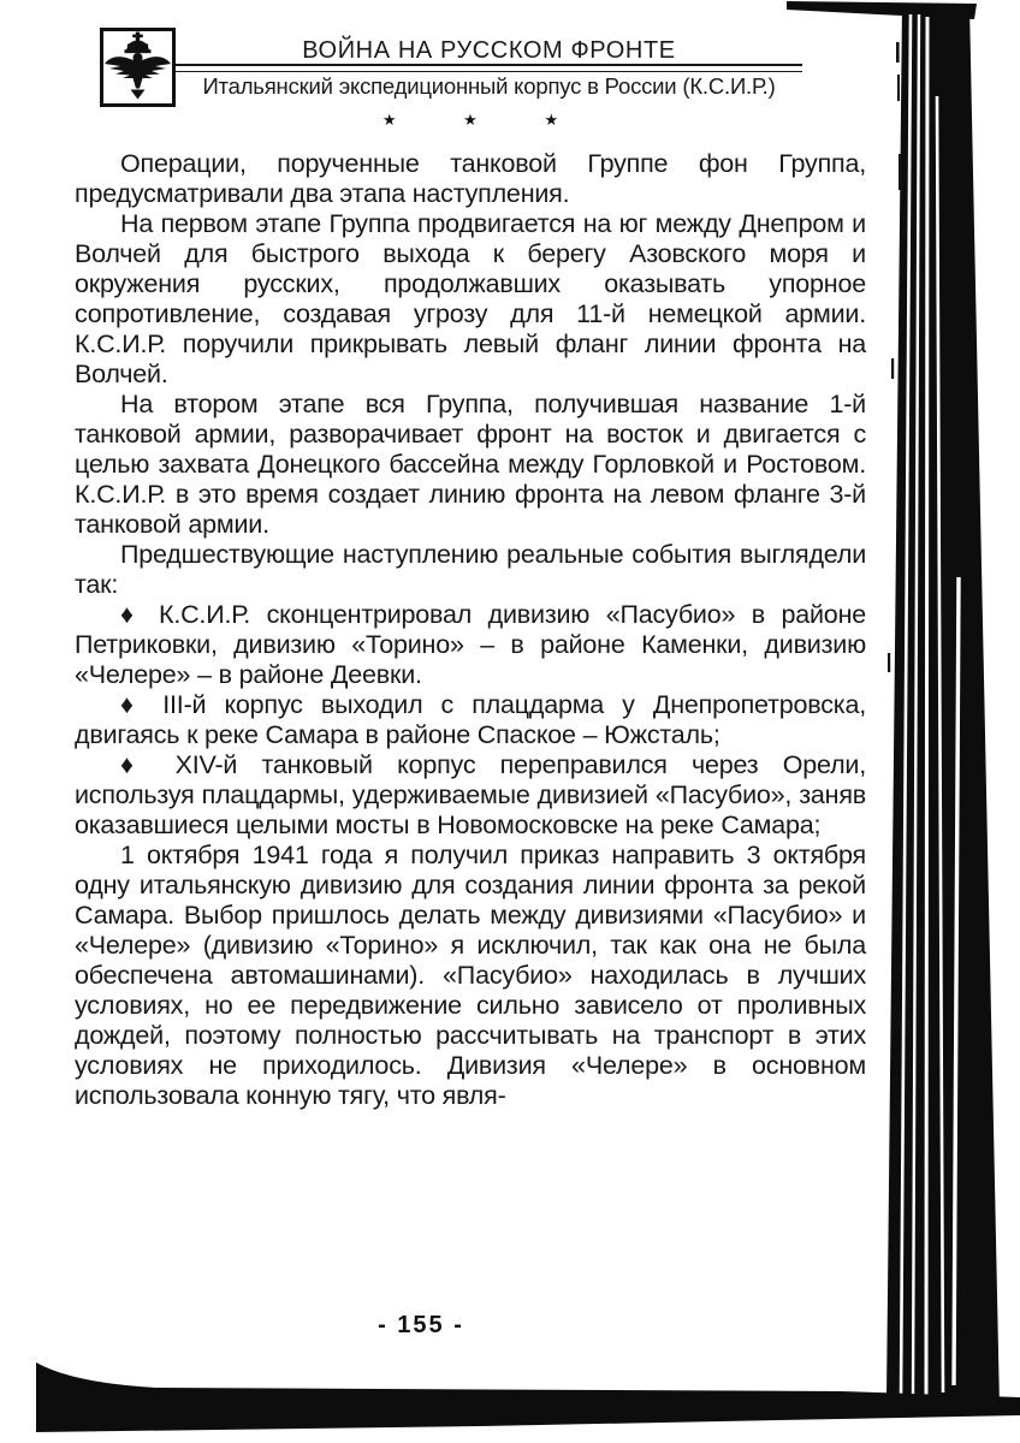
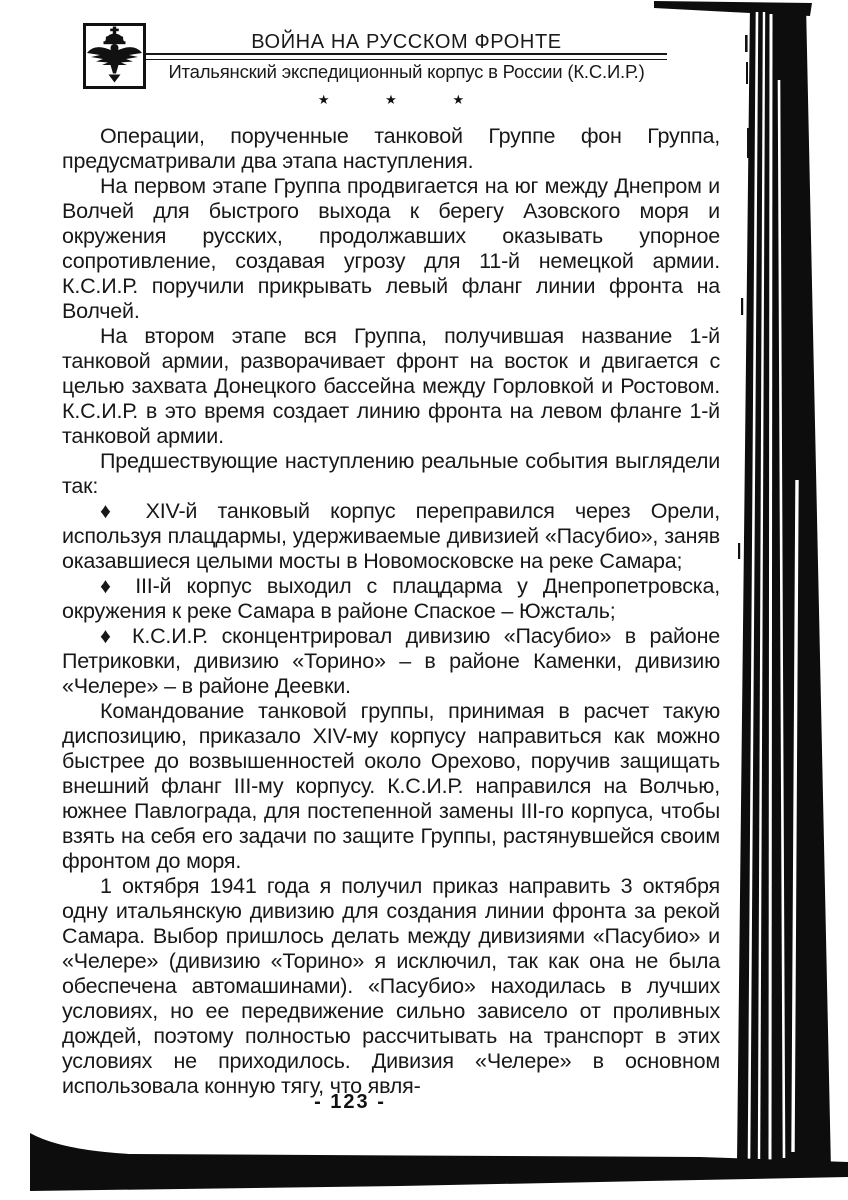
  ВОЙНА НА РУССКОМ ФРОНТЕ
  Итальянский экспедиционный корпус в России (К.С.И.Р.)
  ★ ★ ★
  Операции, порученные танковой Группе фон Группа, предусматривали два этапа наступления.
  На первом этапе Группа продвигается на юг между Днепром и Волчей для быстрого выхода к берегу Азовского моря и окружения русских, продолжавших оказывать упорное сопротивление, создавая угрозу для 11-й немецкой армии. К.С.И.Р. поручили прикрывать левый фланг линии фронта на Волчей.
- На втором этапе вся Группа, получившая название 1-й танковой армии, разворачивает фронт на восток и двигается с целью захвата Донецкого бассейна между Горловкой и Ростовом. К.С.И.Р. в это время создает линию фронта на левом фланге 3-й танковой армии.
+ На втором этапе вся Группа, получившая название 1-й танковой армии, разворачивает фронт на восток и двигается с целью захвата Донецкого бассейна между Горловкой и Ростовом. К.С.И.Р. в это время создает линию фронта на левом фланге 1-й танковой армии.
  Предшествующие наступлению реальные события выглядели так:
- ♦ К.С.И.Р. сконцентрировал дивизию «Пасубио» в районе Петриковки, дивизию «Торино» – в районе Каменки, дивизию «Челере» – в районе Деевки.
+ ♦ XIV-й танковый корпус переправился через Орели, используя плацдармы, удерживаемые дивизией «Пасубио», заняв оказавшиеся целыми мосты в Новомосковске на реке Самара;
- ♦ III-й корпус выходил с плацдарма у Днепропетровска, двигаясь к реке Самара в районе Спаское – Южсталь;
+ ♦ III-й корпус выходил с плацдарма у Днепропетровска, окружения к реке Самара в районе Спаское – Южсталь;
- ♦ XIV-й танковый корпус переправился через Орели, используя плацдармы, удерживаемые дивизией «Пасубио», заняв оказавшиеся целыми мосты в Новомосковске на реке Самара;
+ ♦ К.С.И.Р. сконцентрировал дивизию «Пасубио» в районе Петриковки, дивизию «Торино» – в районе Каменки, дивизию «Челере» – в районе Деевки.
+ Командование танковой группы, принимая в расчет такую диспозицию, приказало XIV-му корпусу направиться как можно быстрее до возвышенностей около Орехово, поручив защищать внешний фланг III-му корпусу. К.С.И.Р. направился на Волчью, южнее Павлограда, для постепенной замены III-го корпуса, чтобы взять на себя его задачи по защите Группы, растянувшейся своим фронтом до моря.
  1 октября 1941 года я получил приказ направить 3 октября одну итальянскую дивизию для создания линии фронта за рекой Самара. Выбор пришлось делать между дивизиями «Пасубио» и «Челере» (дивизию «Торино» я исключил, так как она не была обеспечена автомашинами). «Пасубио» находилась в лучших условиях, но ее передвижение сильно зависело от проливных дождей, поэтому полностью рассчитывать на транспорт в этих условиях не приходилось. Дивизия «Челере» в основном использовала конную тягу, что явля-
- - 155 -
+ - 123 -
